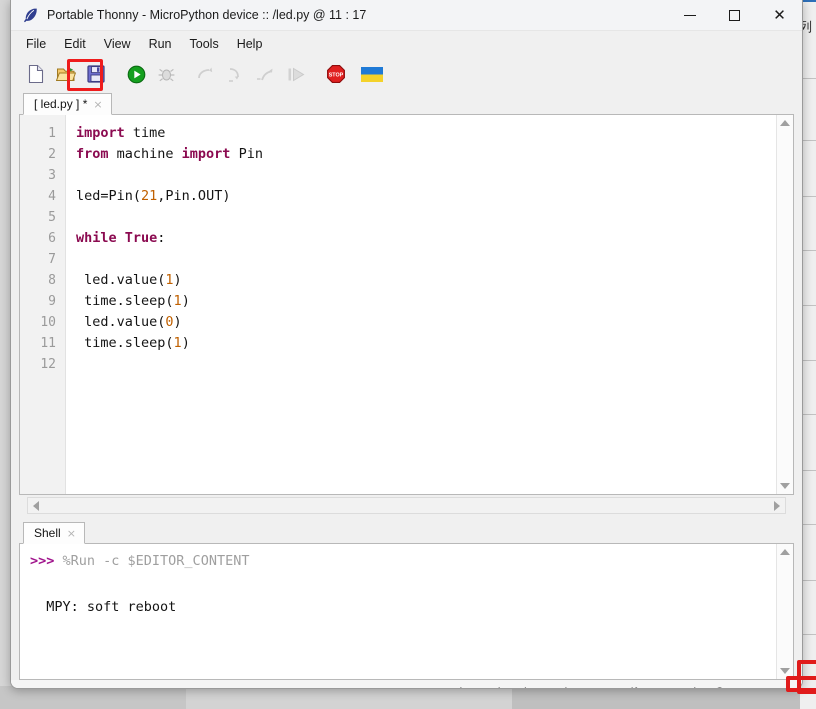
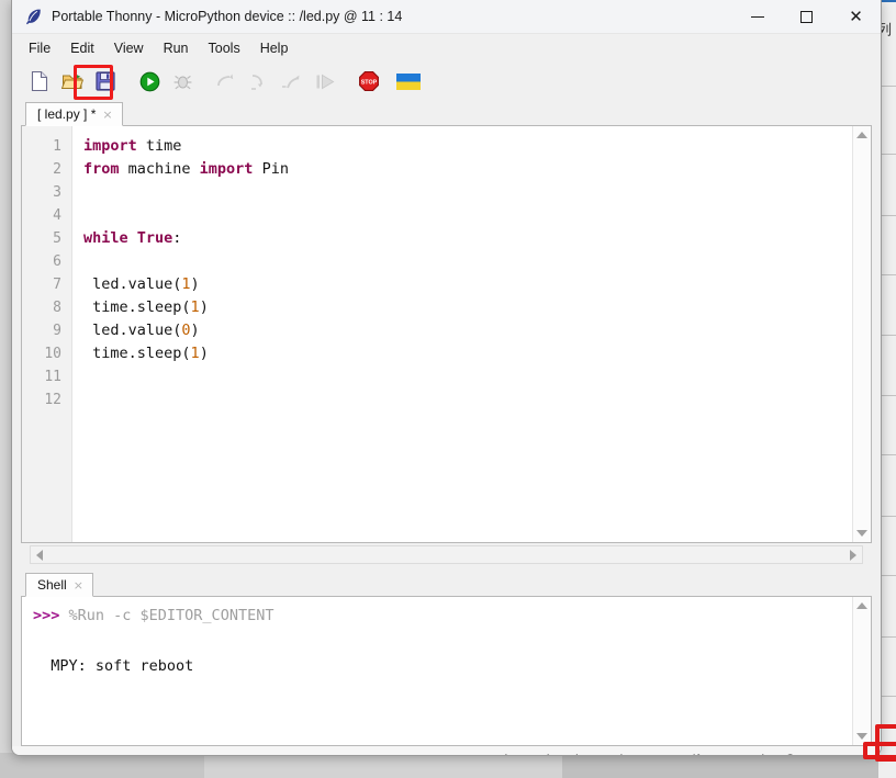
  列
- Portable Thonny - MicroPython device :: /led.py @ 11 : 17
+ Portable Thonny - MicroPython device :: /led.py @ 11 : 14
  ✕
  File
  Edit
  View
  Run
  Tools
  Help
  [ led.py ] *
  ×
  1
  2
  3
  4
  5
  6
  7
  8
  9
  10
  11
  12
  import time
  from machine import Pin
- led=Pin(21,Pin.OUT)
  while True:
  led.value(1)
  time.sleep(1)
  led.value(0)
  time.sleep(1)
  Shell
  ×
  >>> %Run -c $EDITOR_CONTENT
  MPY: soft reboot
